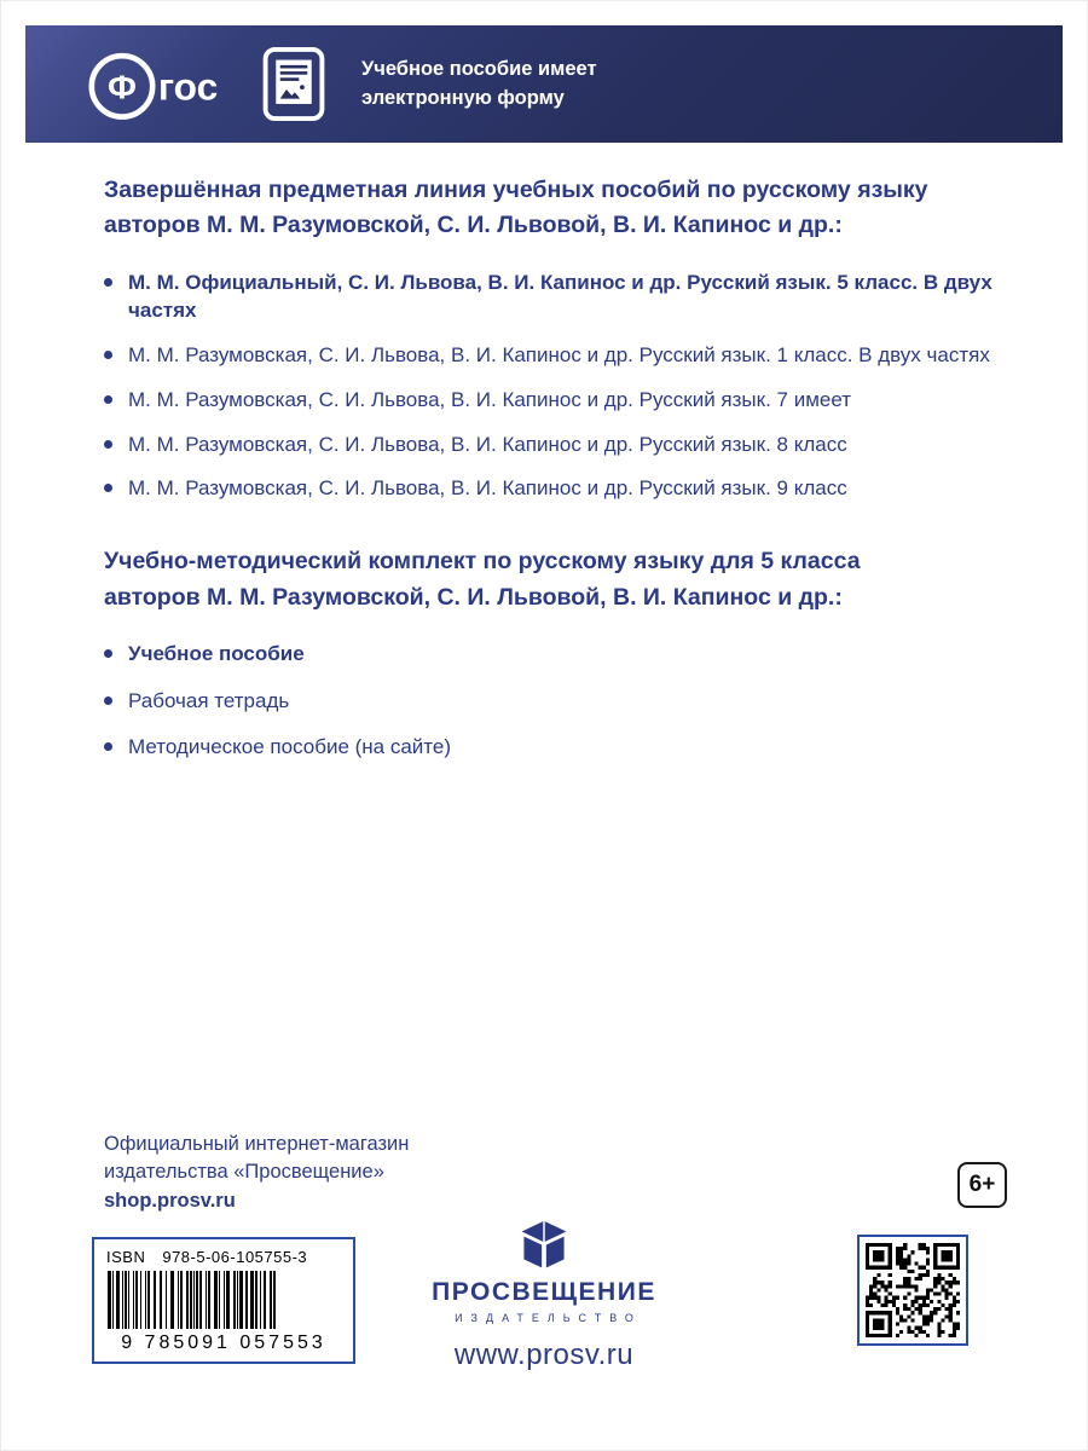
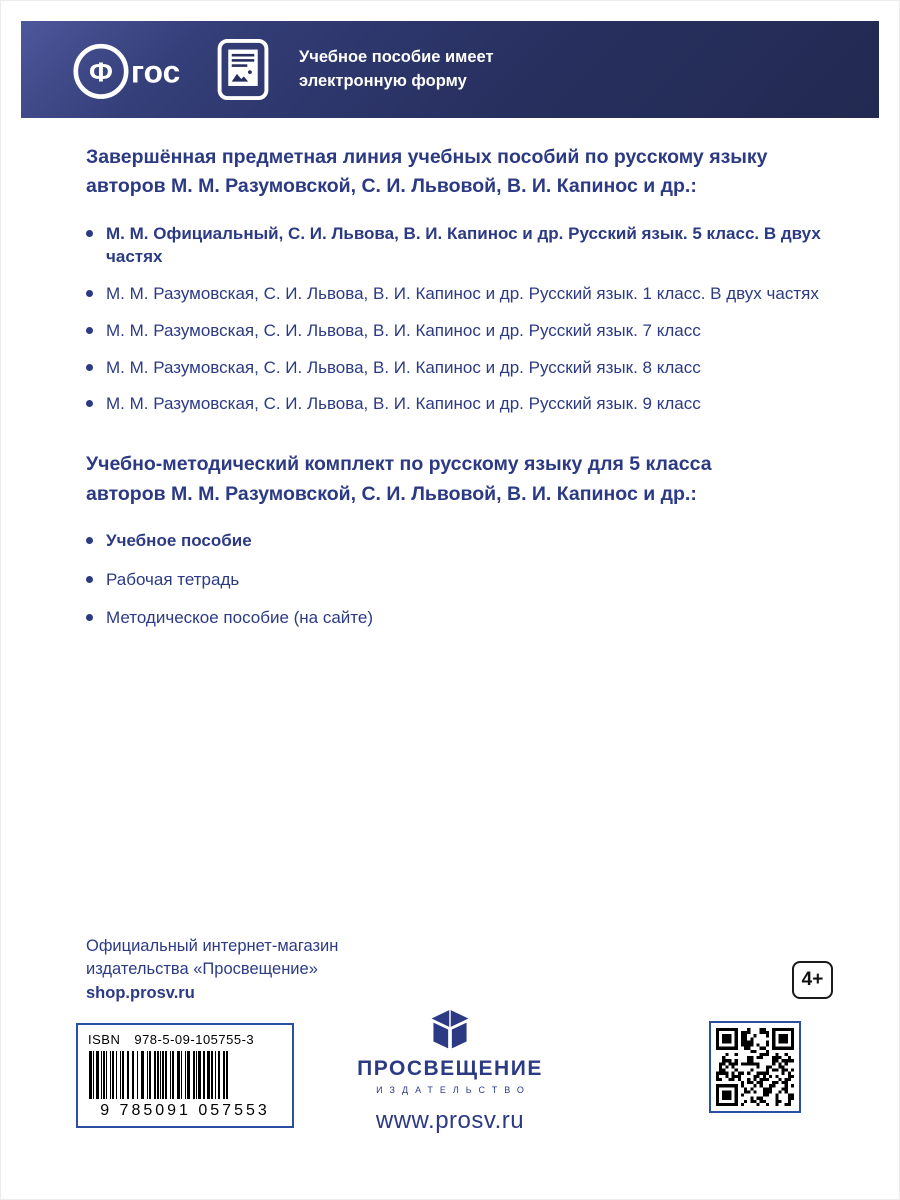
  Ф
  гос
  Учебное пособие имеет
  электронную форму
  Завершённая предметная линия учебных пособий по русскому языку
  авторов М. М. Разумовской, С. И. Львовой, В. И. Капинос и др.:
  М. М. Официальный, С. И. Львова, В. И. Капинос и др. Русский язык. 5 класс. В двух частях
  М. М. Разумовская, С. И. Львова, В. И. Капинос и др. Русский язык. 1 класс. В двух частях
- М. М. Разумовская, С. И. Львова, В. И. Капинос и др. Русский язык. 7 имеет
+ М. М. Разумовская, С. И. Львова, В. И. Капинос и др. Русский язык. 7 класс
  М. М. Разумовская, С. И. Львова, В. И. Капинос и др. Русский язык. 8 класс
  М. М. Разумовская, С. И. Львова, В. И. Капинос и др. Русский язык. 9 класс
  Учебно-методический комплект по русскому языку для 5 класса
  авторов М. М. Разумовской, С. И. Львовой, В. И. Капинос и др.:
  Учебное пособие
  Рабочая тетрадь
  Методическое пособие (на сайте)
  Официальный интернет-магазин
  издательства «Просвещение»
  shop.prosv.ru
- 6+
+ 4+
  ISBN
- 978-5-06-105755-3
+ 978-5-09-105755-3
  9 785091 057553
  ПРОСВЕЩЕНИЕ
  ИЗДАТЕЛЬСТВО
  www.prosv.ru
